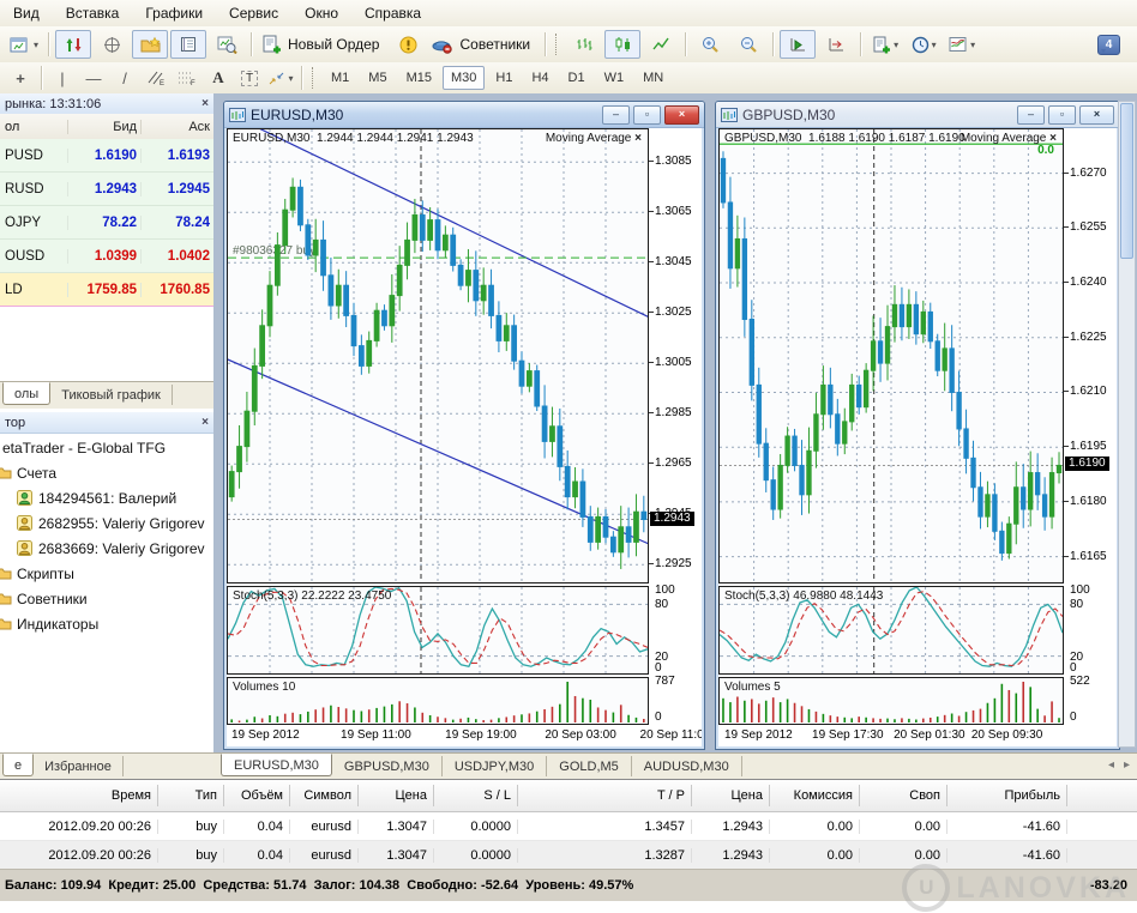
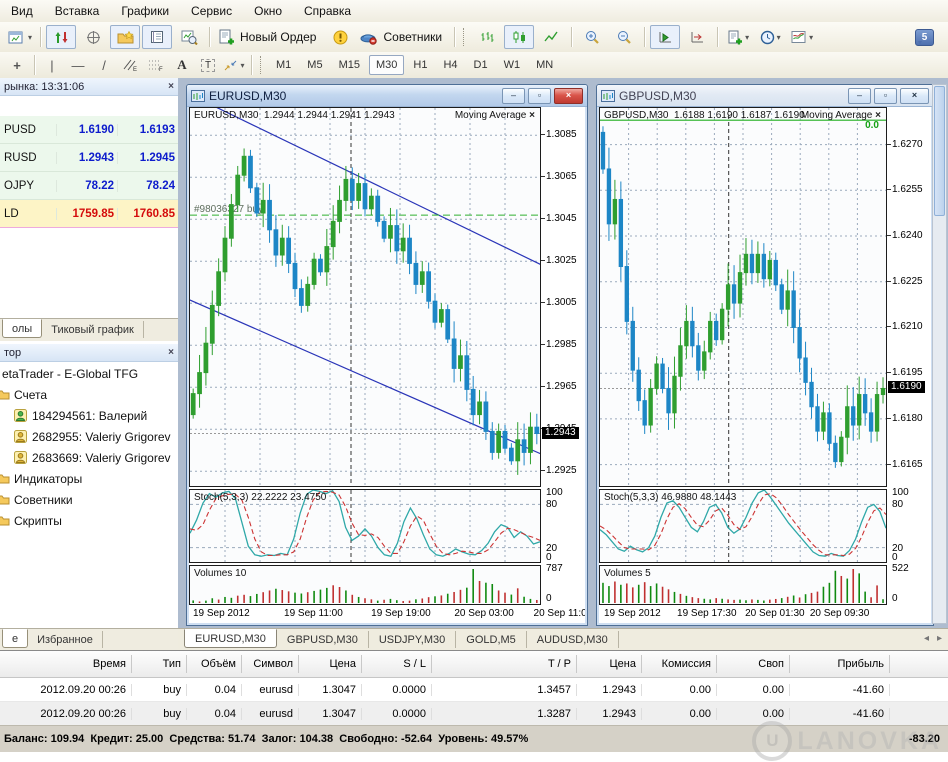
  Вид
  Вставка
  Графики
  Сервис
  Окно
  Справка
  ▾
  Новый Ордер
  Советники
  ▾
  ▾
  ▾
- 4
+ 5
  +
  |
  —
  /
  A
  T
  ▾
  M1
  M5
  M15
  M30
  H1
  H4
  D1
  W1
  MN
  рынка: 13:31:06
  ×
- ол
- Бид
- Аск
  PUSD
  1.6190
  1.6193
  RUSD
  1.2943
  1.2945
  OJPY
  78.22
  78.24
- OUSD
- 1.0399
- 1.0402
  LD
  1759.85
  1760.85
  олы
  Тиковый график
  тор
  ×
  etaTrader - E-Global TFG
  Счета
  184294561: Валерий
  2682955: Valeriy Grigorev
  2683669: Valeriy Grigorev
- Скрипты
+ Индикаторы
  Советники
- Индикаторы
+ Скрипты
  е
  Избранное
  EURUSD,M30
  –
  ▫
  ×
  #9803627 by
  EURUSD,M30 1.2944 1.2944 1.2941 1.2943
  Moving Average ×
  1.3085
  1.3065
  1.3045
  1.3025
  1.3005
  1.2985
  1.2965
  1.2925
  1.2943
  Stoch(5,3,3) 22.2222 23.4750
  100
  80
  20
  0
  Volumes 10
  787
  0
  19 Sep 2012
  19 Sep 11:00
  19 Sep 19:00
  20 Sep 03:00
  20 Sep 11:0
  GBPUSD,M30
  –
  ▫
  ×
  GBPUSD,M30 1.6188 1.6190 1.6187 1.6190
  Moving Average ×
  0.0
  1.6270
  1.6255
  1.6240
  1.6225
  1.6210
  1.6195
  1.6180
  1.6165
  1.6190
  Stoch(5,3,3) 46.9880 48.1443
  100
  80
  20
  0
  Volumes 5
  522
  0
  19 Sep 2012
  19 Sep 17:30
  20 Sep 01:30
  20 Sep 09:30
  EURUSD,M30
  GBPUSD,M30
  USDJPY,M30
  GOLD,M5
  AUDUSD,M30
  ◂
  ▸
  Время
  Тип
  Объём
  Символ
  Цена
  S / L
  T / P
  Цена
  Комиссия
  Своп
  Прибыль
  2012.09.20 00:26
  buy
  0.04
  eurusd
  1.3047
  0.0000
  1.3457
  1.2943
  0.00
  0.00
  -41.60
  2012.09.20 00:26
  buy
  0.04
  eurusd
  1.3047
  0.0000
  1.3287
  1.2943
  0.00
  0.00
  -41.60
  Баланс: 109.94 Кредит: 25.00 Средства: 51.74 Залог: 104.38 Свободно: -52.64 Уровень: 49.57%
  -83.20
  LANOVKA
